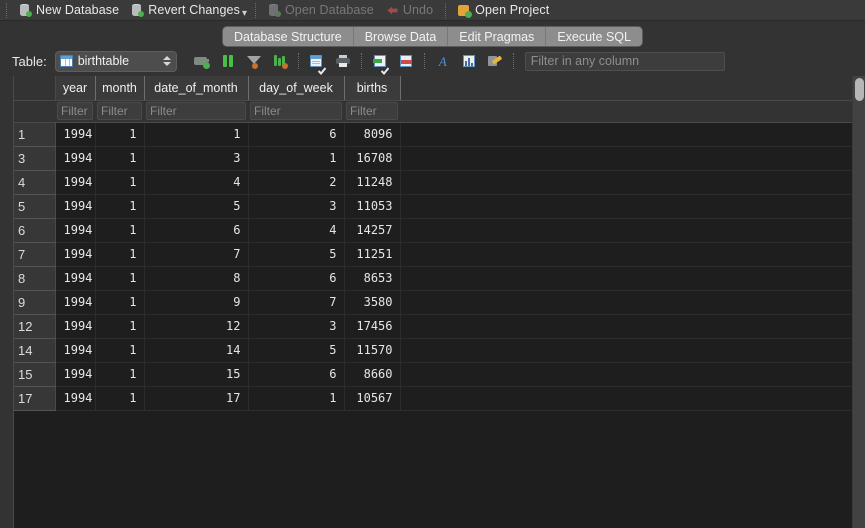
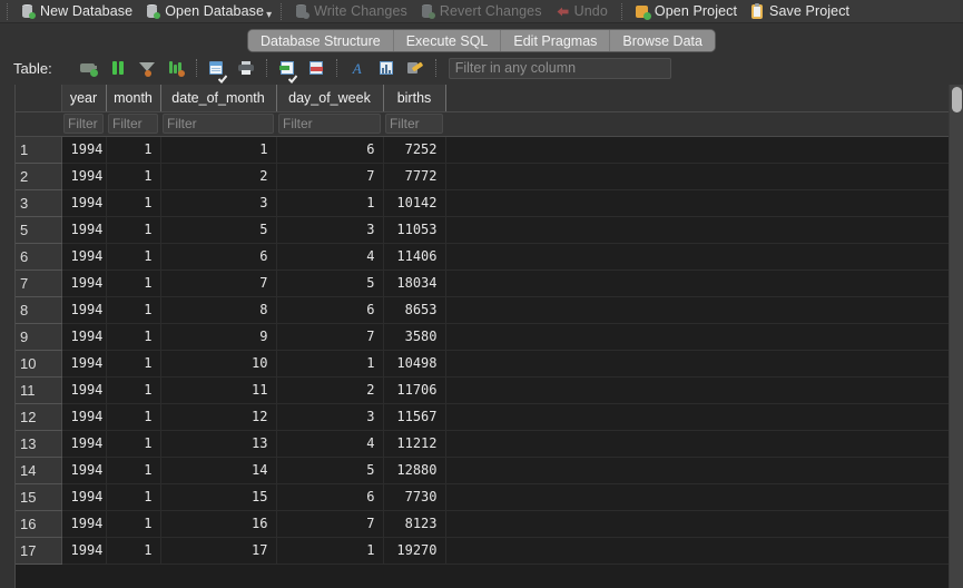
  New Database
- Revert Changes
+ Open Database
  ▾
+ Write Changes
- Open Database
+ Revert Changes
  Undo
  Open Project
+ Save Project
  Database Structure
- Browse Data
+ Execute SQL
  Edit Pragmas
- Execute SQL
+ Browse Data
  Table:
- birthtable
  A
  Filter in any column
  	year	month	date_of_month	day_of_week	births
  	Filter	Filter	Filter	Filter	Filter
- 1	1994	1	1	6	8096
+ 1	1994	1	1	6	7252
+ 2	1994	1	2	7	7772
- 3	1994	1	3	1	16708
+ 3	1994	1	3	1	10142
- 4	1994	1	4	2	11248
  5	1994	1	5	3	11053
- 6	1994	1	6	4	14257
+ 6	1994	1	6	4	11406
- 7	1994	1	7	5	11251
+ 7	1994	1	7	5	18034
  8	1994	1	8	6	8653
  9	1994	1	9	7	3580
+ 10	1994	1	10	1	10498
+ 11	1994	1	11	2	11706
- 12	1994	1	12	3	17456
+ 12	1994	1	12	3	11567
+ 13	1994	1	13	4	11212
- 14	1994	1	14	5	11570
+ 14	1994	1	14	5	12880
- 15	1994	1	15	6	8660
+ 15	1994	1	15	6	7730
+ 16	1994	1	16	7	8123
- 17	1994	1	17	1	10567
+ 17	1994	1	17	1	19270
